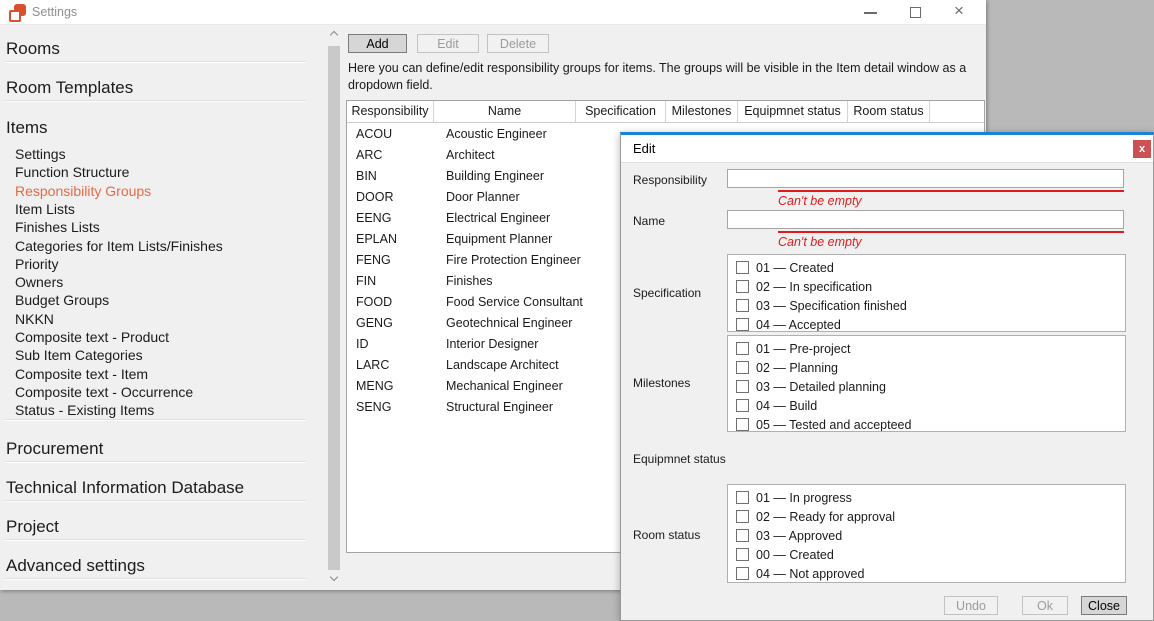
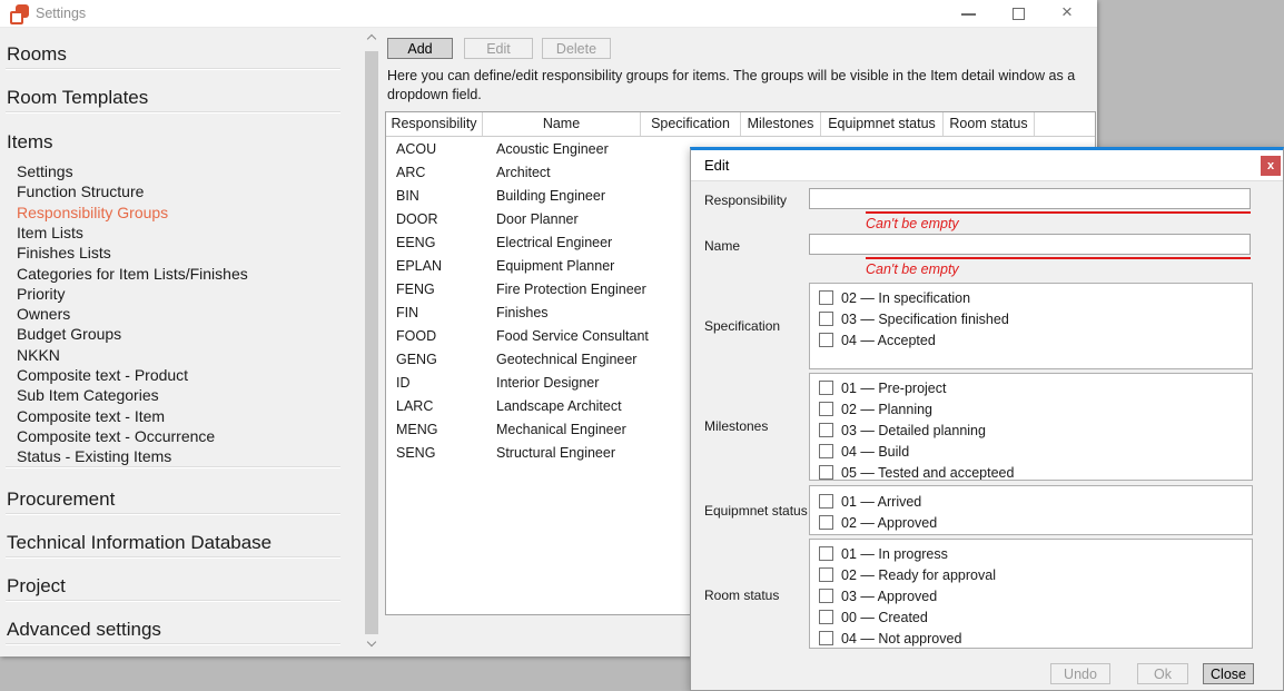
  Settings
  ×
  Rooms
  Room Templates
  Items
  Settings
  Function Structure
  Responsibility Groups
  Item Lists
  Finishes Lists
  Categories for Item Lists/Finishes
  Priority
  Owners
  Budget Groups
  NKKN
  Composite text - Product
  Sub Item Categories
  Composite text - Item
  Composite text - Occurrence
  Status - Existing Items
  Procurement
  Technical Information Database
  Project
  Advanced settings
  Add
  Edit
  Delete
  Here you can define/edit responsibility groups for items. The groups will be visible in the Item detail window as a dropdown field.
  Responsibility
  Name
  Specification
  Milestones
  Equipmnet status
  Room status
  ACOU
  Acoustic Engineer
  ARC
  Architect
  BIN
  Building Engineer
  DOOR
  Door Planner
  EENG
  Electrical Engineer
  EPLAN
  Equipment Planner
  FENG
  Fire Protection Engineer
  FIN
  Finishes
  FOOD
  Food Service Consultant
  GENG
  Geotechnical Engineer
  ID
  Interior Designer
  LARC
  Landscape Architect
  MENG
  Mechanical Engineer
  SENG
  Structural Engineer
  Edit
  x
  Responsibility
  Can't be empty
  Name
  Can't be empty
  Specification
- 01 — Created
  02 — In specification
  03 — Specification finished
  04 — Accepted
  Milestones
  01 — Pre-project
  02 — Planning
  03 — Detailed planning
  04 — Build
  05 — Tested and accepteed
  Equipmnet status
+ 01 — Arrived
+ 02 — Approved
  Room status
  01 — In progress
  02 — Ready for approval
  03 — Approved
  00 — Created
  04 — Not approved
  Undo
  Ok
  Close
